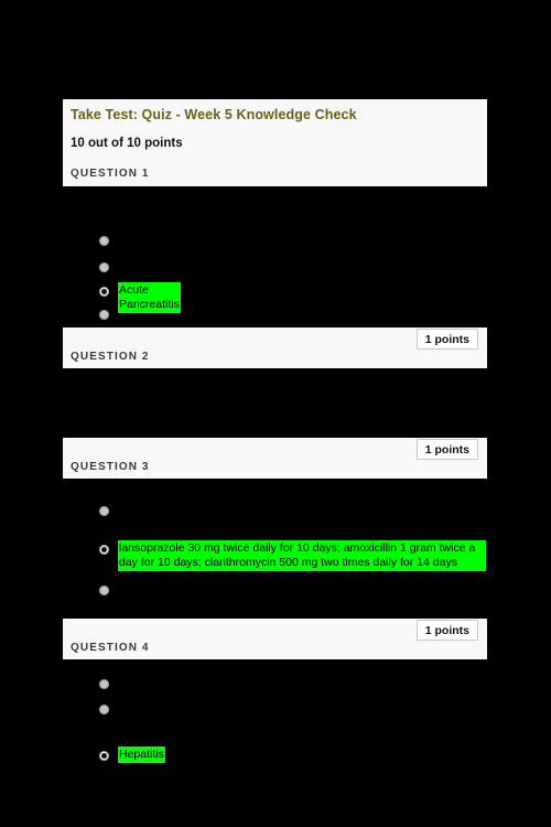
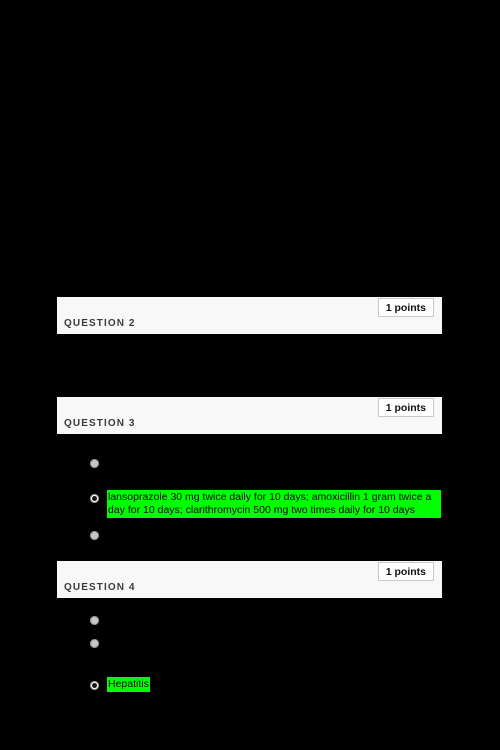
- Take Test: Quiz - Week 5 Knowledge Check
- 10 out of 10 points
- QUESTION 1
- Acute Pancreatitis
  1 points
  QUESTION 2
  1 points
  QUESTION 3
- lansoprazole 30 mg twice daily for 10 days; amoxicillin 1 gram twice a day for 10 days; clarithromycin 500 mg two times daily for 14 days
+ lansoprazole 30 mg twice daily for 10 days; amoxicillin 1 gram twice a day for 10 days; clarithromycin 500 mg two times daily for 10 days
  1 points
  QUESTION 4
  Hepatitis
